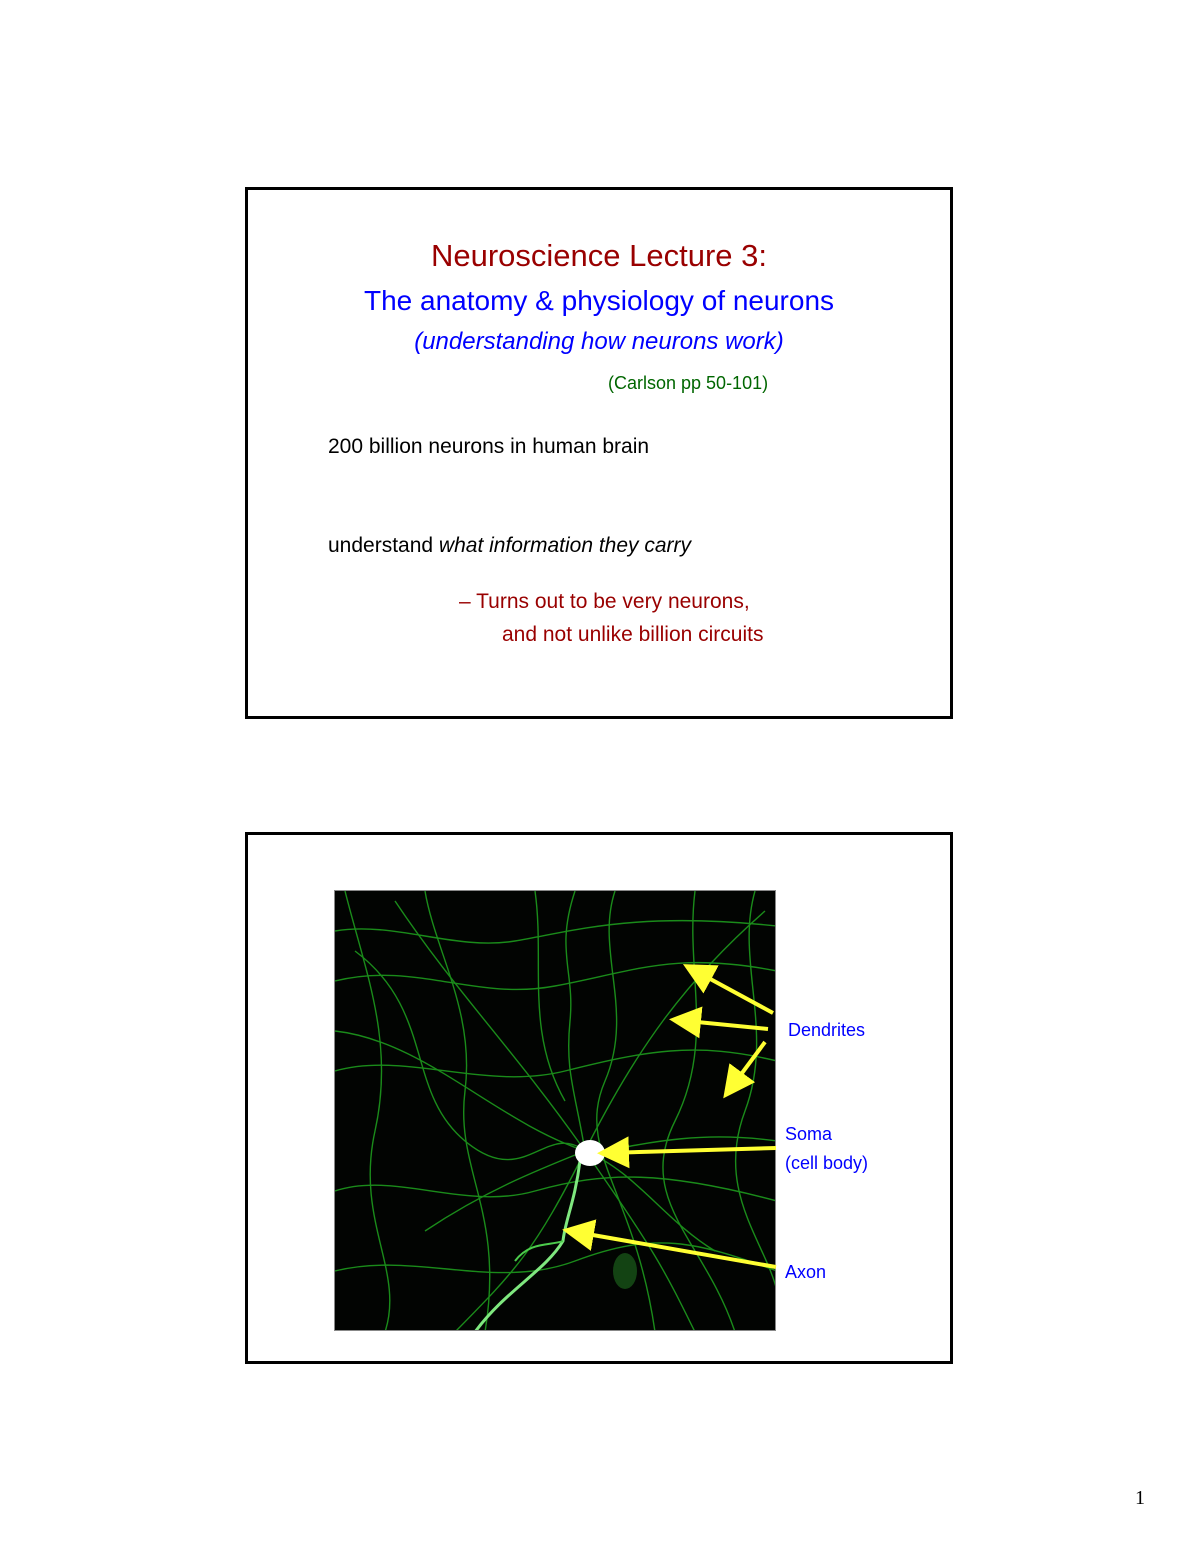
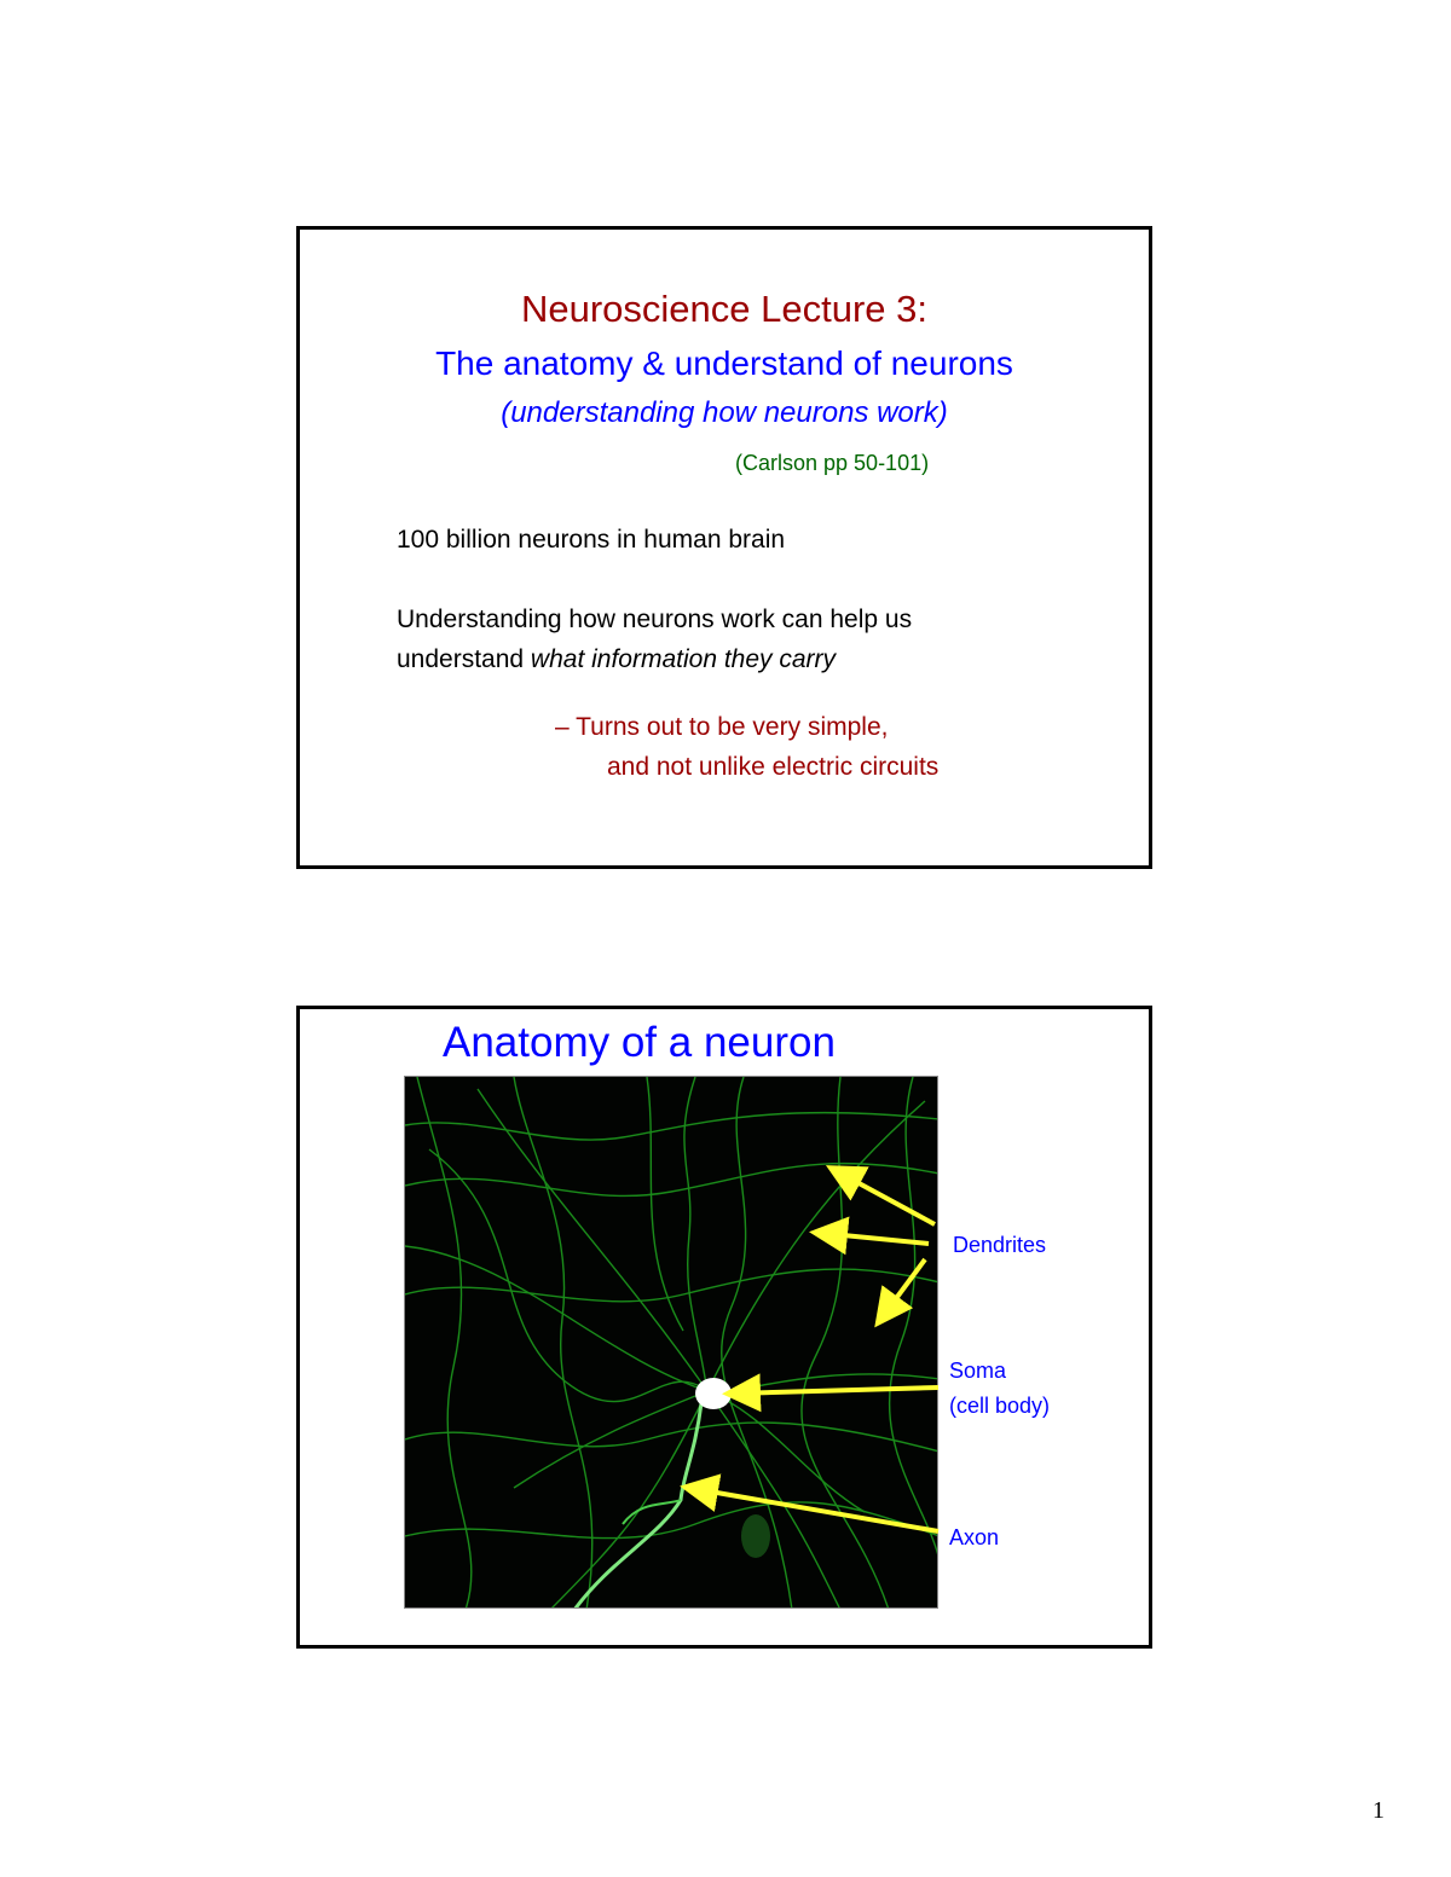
  Neuroscience Lecture 3:
- The anatomy & physiology of neurons
+ The anatomy & understand of neurons
  (understanding how neurons work)
  (Carlson pp 50-101)
- 200 billion neurons in human brain
+ 100 billion neurons in human brain
+ Understanding how neurons work can help us
  understand what information they carry
- – Turns out to be very neurons,
+ – Turns out to be very simple,
- and not unlike billion circuits
+ and not unlike electric circuits
+ Anatomy of a neuron
  Dendrites
  Soma
  (cell body)
  Axon
  1
